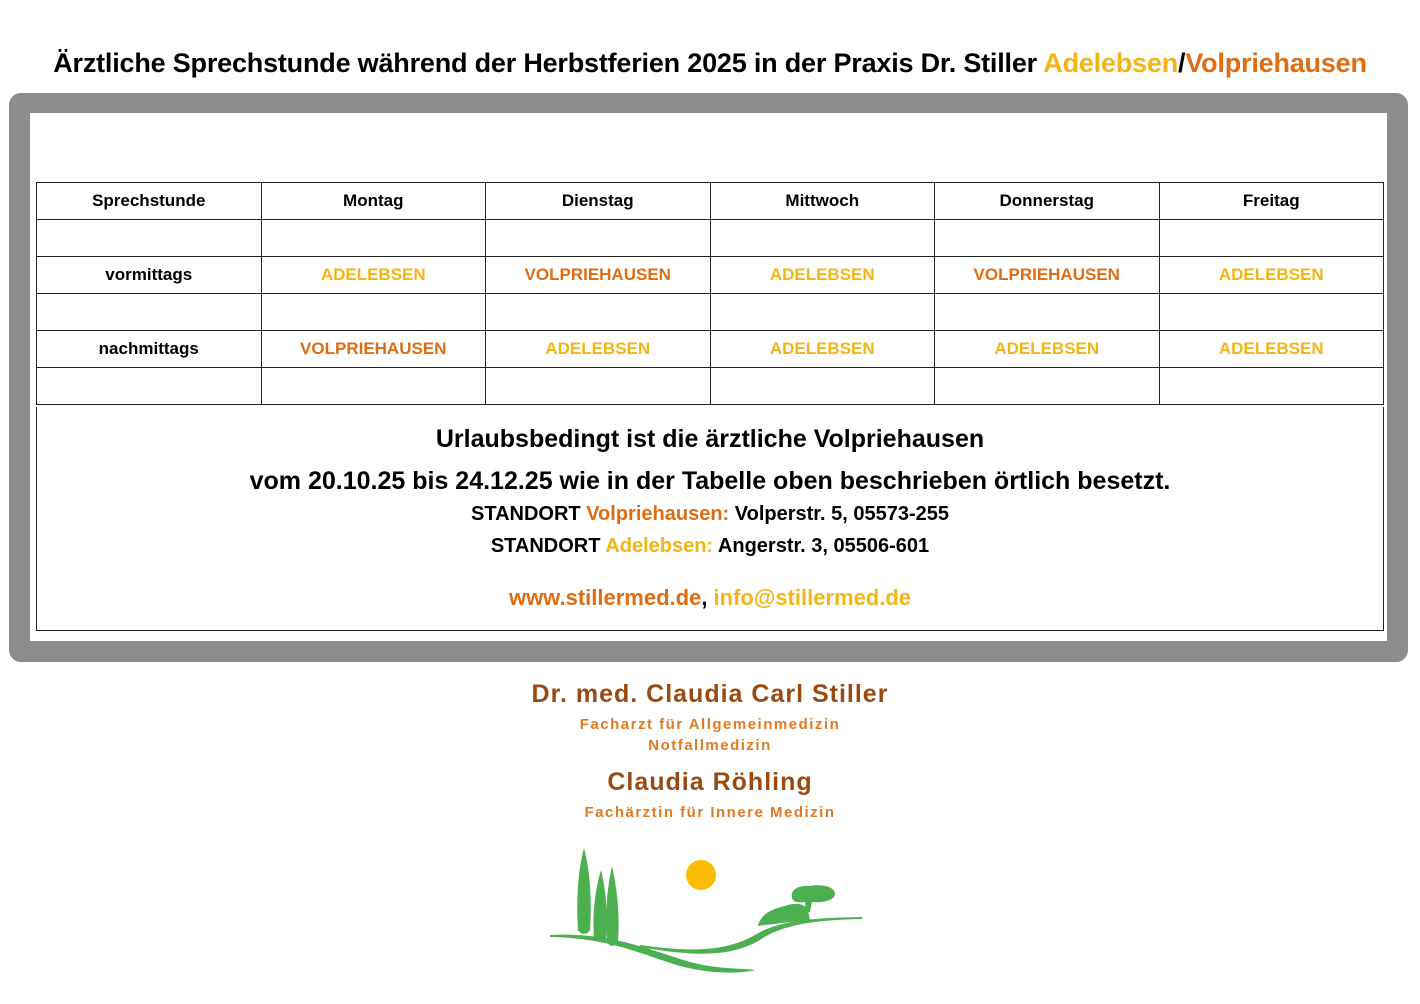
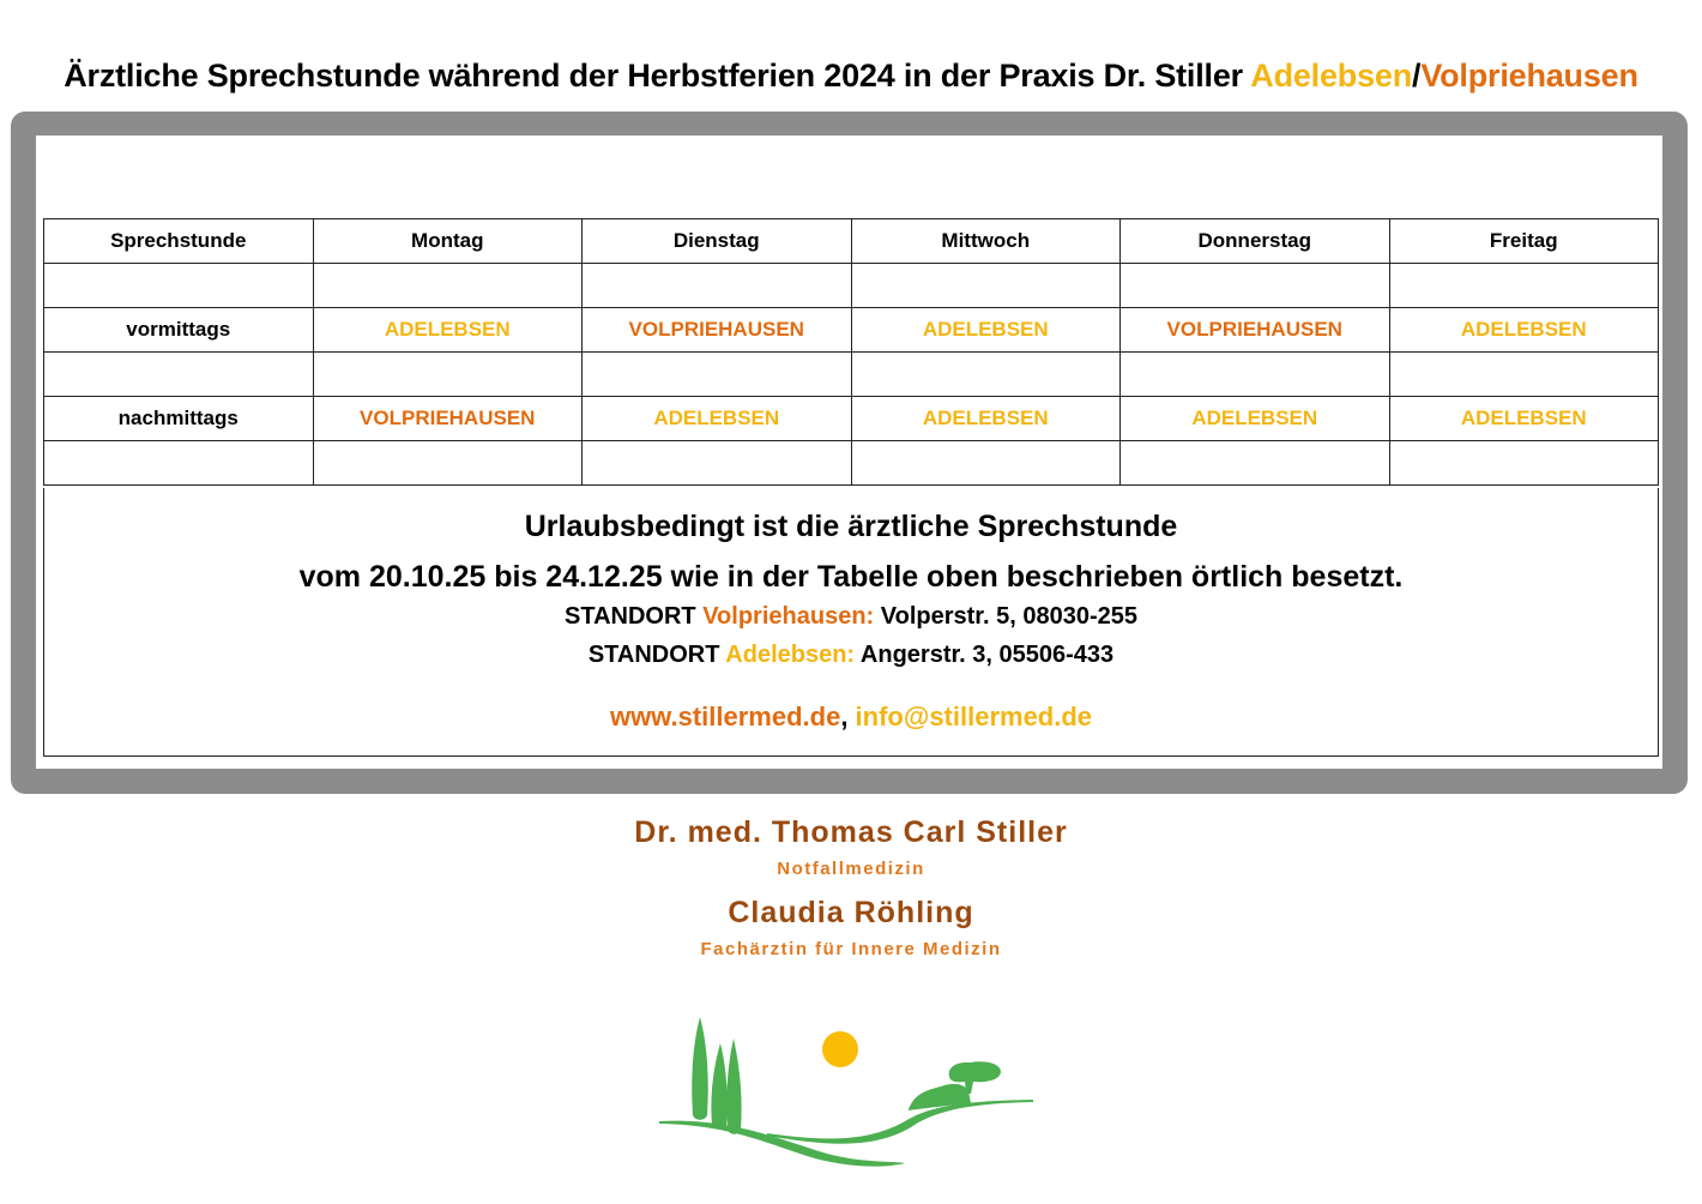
- Ärztliche Sprechstunde während der Herbstferien 2025 in der Praxis Dr. Stiller Adelebsen/Volpriehausen
+ Ärztliche Sprechstunde während der Herbstferien 2024 in der Praxis Dr. Stiller Adelebsen/Volpriehausen
  Sprechstunde	Montag	Dienstag	Mittwoch	Donnerstag	Freitag
  vormittags	ADELEBSEN	VOLPRIEHAUSEN	ADELEBSEN	VOLPRIEHAUSEN	ADELEBSEN
  nachmittags	VOLPRIEHAUSEN	ADELEBSEN	ADELEBSEN	ADELEBSEN	ADELEBSEN
- Urlaubsbedingt ist die ärztliche Volpriehausen
+ Urlaubsbedingt ist die ärztliche Sprechstunde
  vom 20.10.25 bis 24.12.25 wie in der Tabelle oben beschrieben örtlich besetzt.
- STANDORT Volpriehausen: Volperstr. 5, 05573-255
+ STANDORT Volpriehausen: Volperstr. 5, 08030-255
- STANDORT Adelebsen: Angerstr. 3, 05506-601
+ STANDORT Adelebsen: Angerstr. 3, 05506-433
  www.stillermed.de, info@stillermed.de
- Dr. med. Claudia Carl Stiller
+ Dr. med. Thomas Carl Stiller
- Facharzt für Allgemeinmedizin
  Notfallmedizin
  Claudia Röhling
  Fachärztin für Innere Medizin
